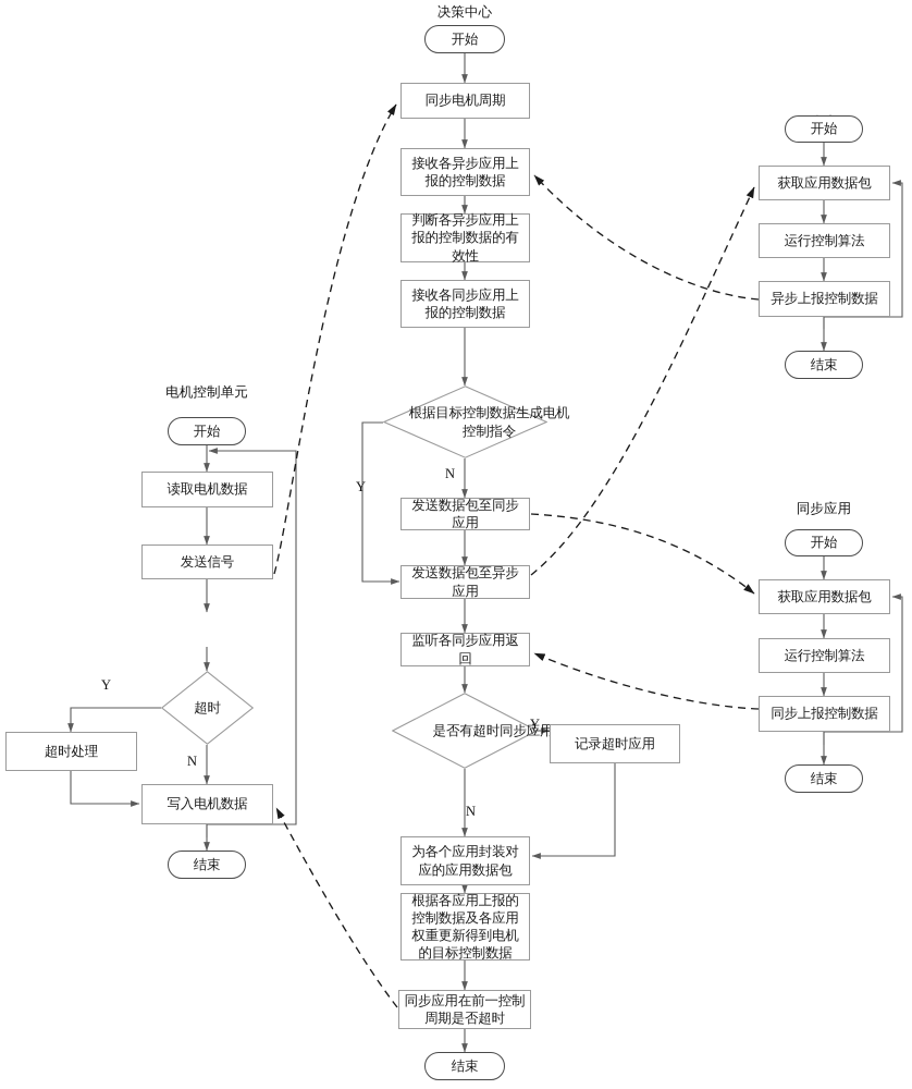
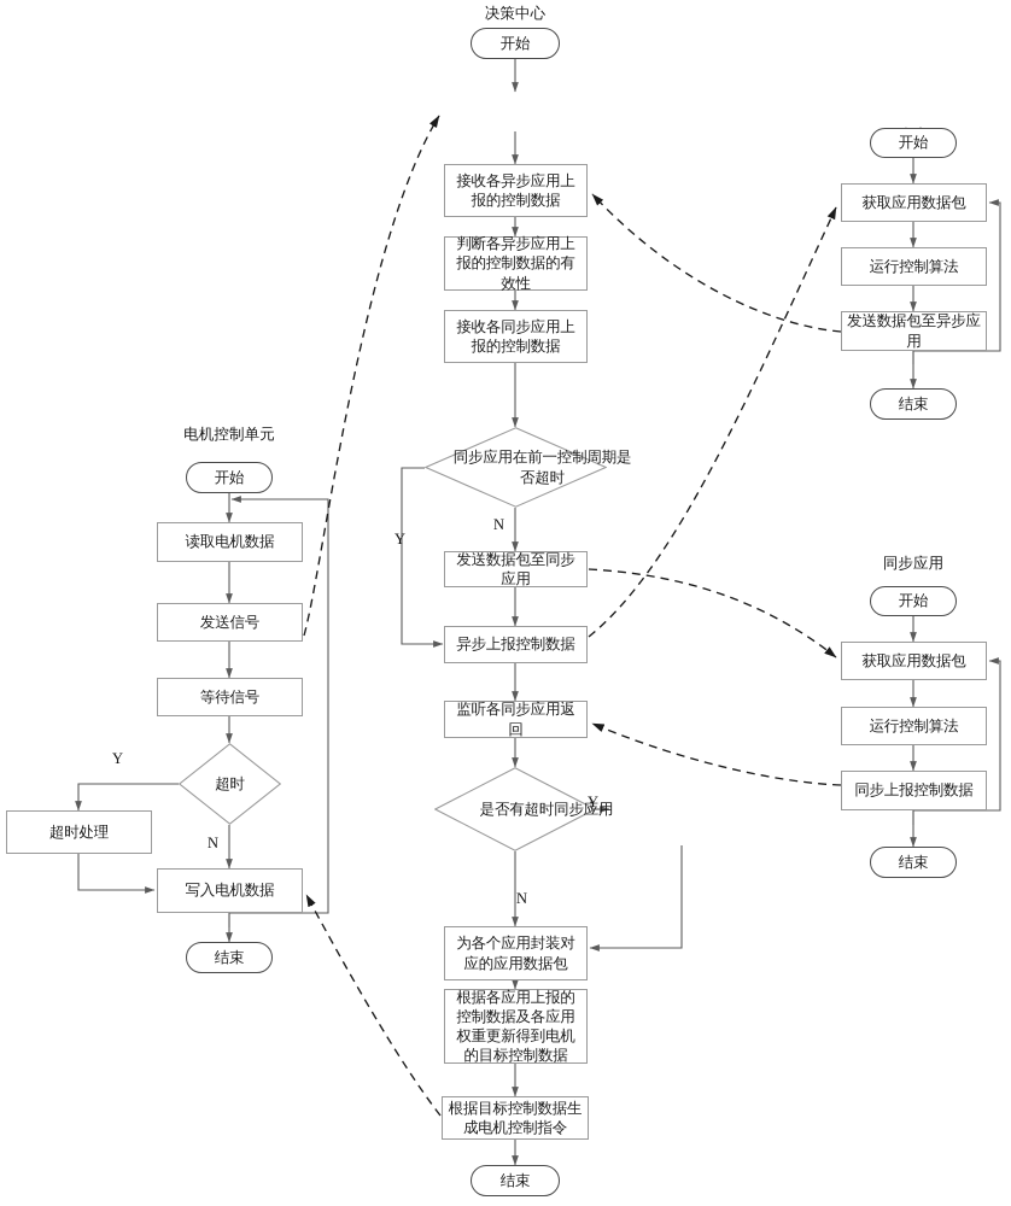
  决策中心
  电机控制单元
  同步应用
  开始
- 同步电机周期
  接收各异步应用上报的控制数据
  判断各异步应用上报的控制数据的有效性
  接收各同步应用上报的控制数据
- 根据目标控制数据生成电机控制指令
+ 同步应用在前一控制周期是否超时
  发送数据包至同步应用
- 发送数据包至异步应用
+ 异步上报控制数据
  监听各同步应用返回
  是否有超时同步应用
- 记录超时应用
  为各个应用封装对应的应用数据包
  根据各应用上报的控制数据及各应用权重更新得到电机的目标控制数据
- 同步应用在前一控制周期是否超时
+ 根据目标控制数据生成电机控制指令
  结束
  开始
  读取电机数据
  发送信号
+ 等待信号
  超时
  超时处理
  写入电机数据
  结束
  开始
  获取应用数据包
  运行控制算法
- 异步上报控制数据
+ 发送数据包至异步应用
  结束
  开始
  获取应用数据包
  运行控制算法
  同步上报控制数据
  结束
  Y
  N
  Y
  N
  Y
  N
